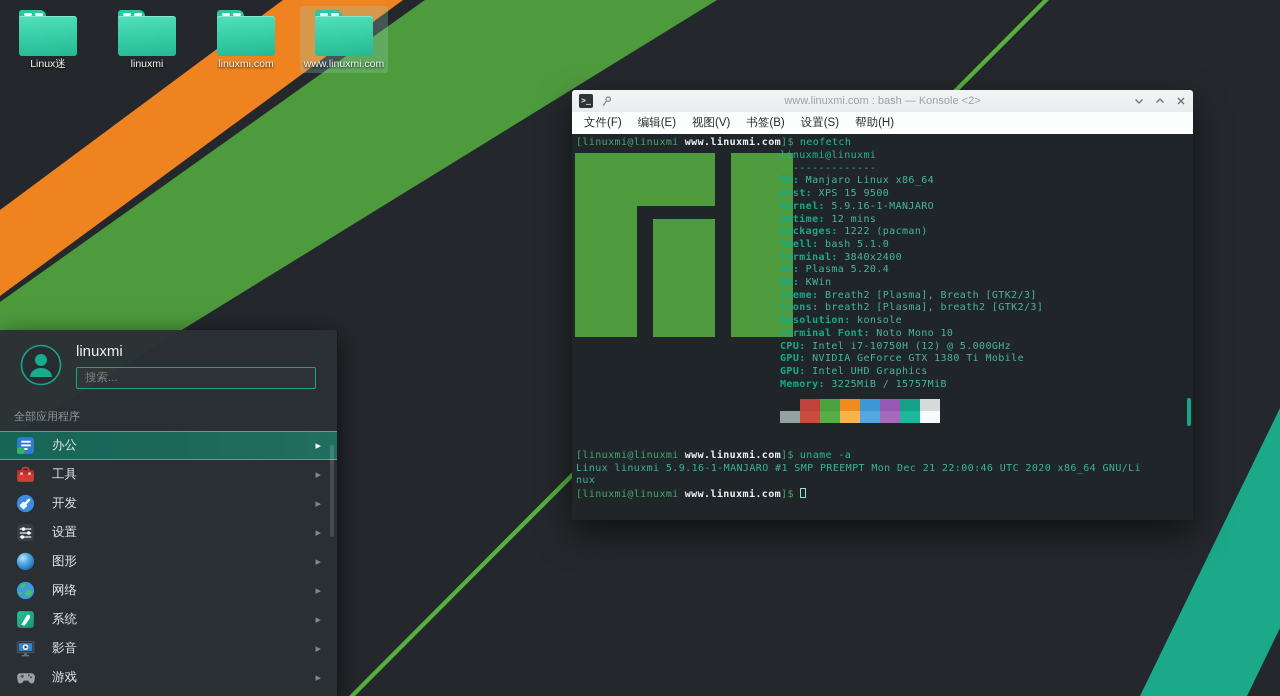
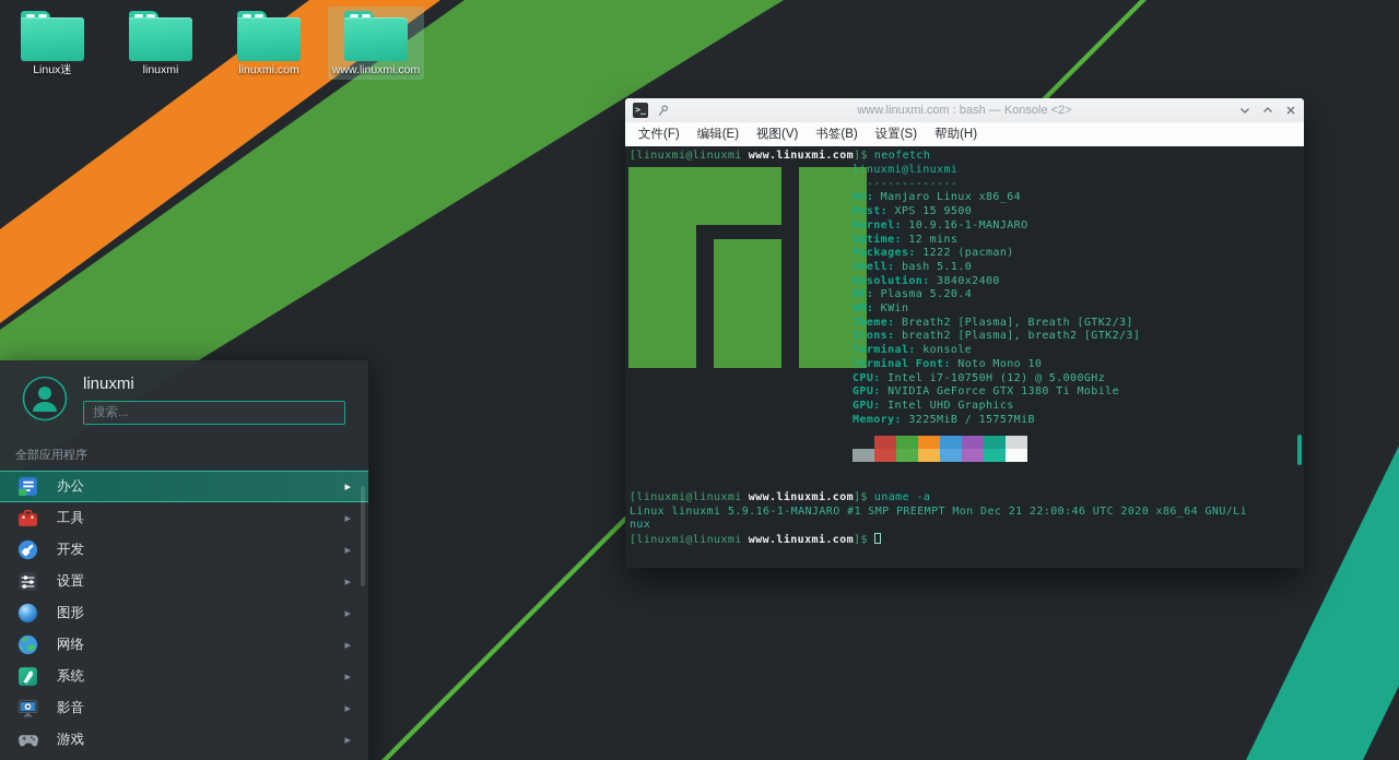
  Linux迷
  linuxmi
  linuxmi.com
  www.linuxmi.com
  >_
  www.linuxmi.com : bash — Konsole <2>
  文件(F)
  编辑(E)
  视图(V)
  书签(B)
  设置(S)
  帮助(H)
  [linuxmi@linuxmi www.linuxmi.com]$ neofetch
  linuxmi@linuxmi
  ---------------
  OS: Manjaro Linux x86_64
  Host: XPS 15 9500
- Kernel: 5.9.16-1-MANJARO
+ Kernel: 10.9.16-1-MANJARO
  Uptime: 12 mins
  Packages: 1222 (pacman)
  Shell: bash 5.1.0
- Terminal: 3840x2400
+ Resolution: 3840x2400
  DE: Plasma 5.20.4
  WM: KWin
  Theme: Breath2 [Plasma], Breath [GTK2/3]
  Icons: breath2 [Plasma], breath2 [GTK2/3]
- Resolution: konsole
+ Terminal: konsole
  Terminal Font: Noto Mono 10
  CPU: Intel i7-10750H (12) @ 5.000GHz
  GPU: NVIDIA GeForce GTX 1380 Ti Mobile
  GPU: Intel UHD Graphics
  Memory: 3225MiB / 15757MiB
  [linuxmi@linuxmi www.linuxmi.com]$ uname -a
  Linux linuxmi 5.9.16-1-MANJARO #1 SMP PREEMPT Mon Dec 21 22:00:46 UTC 2020 x86_64 GNU/Li
  nux
  [linuxmi@linuxmi www.linuxmi.com]$
  linuxmi
  搜索...
  全部应用程序
  办公
  ▸
  工具
  ▸
  开发
  ▸
  设置
  ▸
  图形
  ▸
  网络
  ▸
  系统
  ▸
  影音
  ▸
  游戏
  ▸
